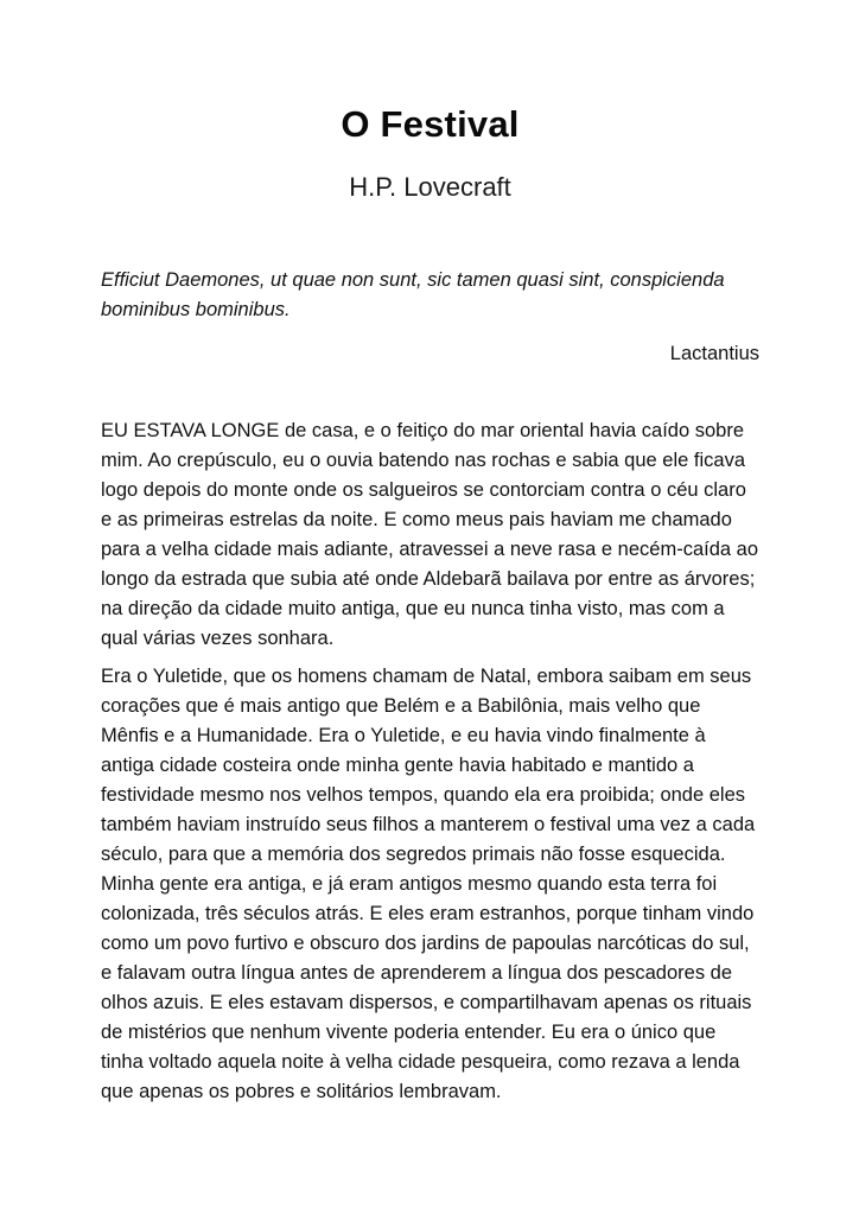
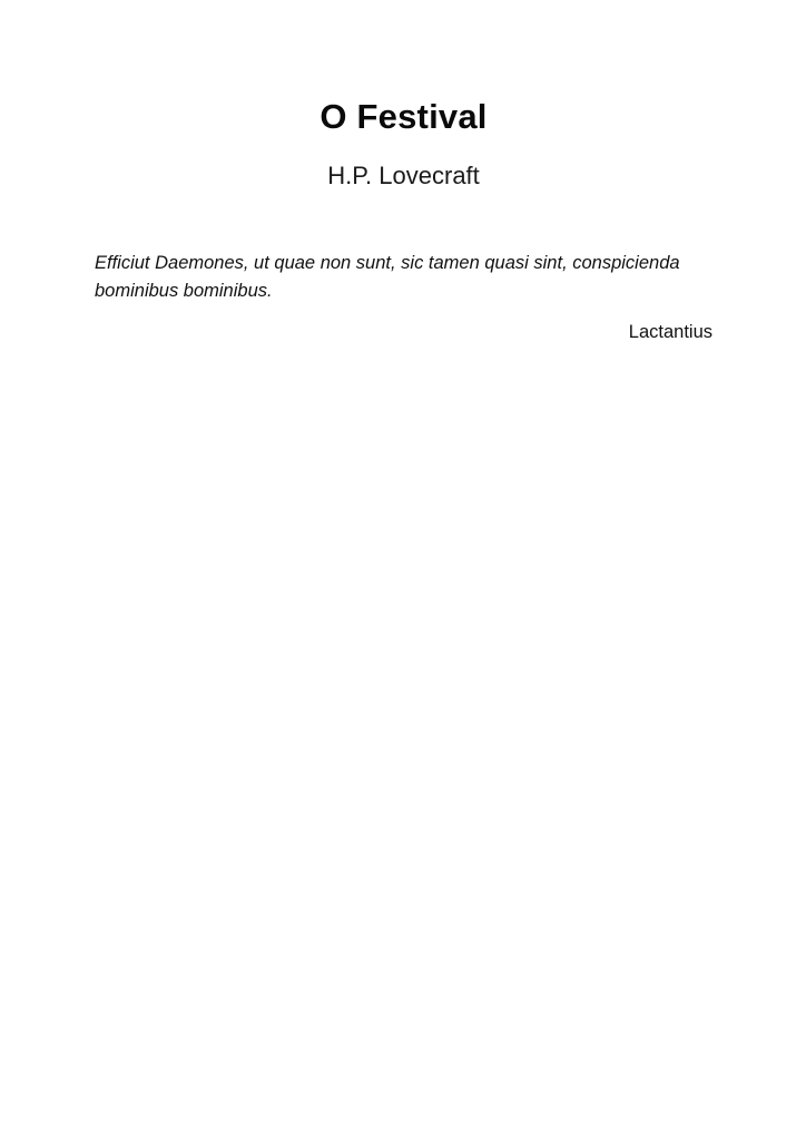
  O Festival
  H.P. Lovecraft
  Efficiut Daemones, ut quae non sunt, sic tamen quasi sint, conspicienda bominibus bominibus.
  Lactantius
- EU ESTAVA LONGE de casa, e o feitiço do mar oriental havia caído sobre mim. Ao crepúsculo, eu o ouvia batendo nas rochas e sabia que ele ficava logo depois do monte onde os salgueiros se contorciam contra o céu claro e as primeiras estrelas da noite. E como meus pais haviam me chamado para a velha cidade mais adiante, atravessei a neve rasa e necém-caída ao longo da estrada que subia até onde Aldebarã bailava por entre as árvores; na direção da cidade muito antiga, que eu nunca tinha visto, mas com a qual várias vezes sonhara.
- Era o Yuletide, que os homens chamam de Natal, embora saibam em seus corações que é mais antigo que Belém e a Babilônia, mais velho que Mênfis e a Humanidade. Era o Yuletide, e eu havia vindo finalmente à antiga cidade costeira onde minha gente havia habitado e mantido a festividade mesmo nos velhos tempos, quando ela era proibida; onde eles também haviam instruído seus filhos a manterem o festival uma vez a cada século, para que a memória dos segredos primais não fosse esquecida. Minha gente era antiga, e já eram antigos mesmo quando esta terra foi colonizada, três séculos atrás. E eles eram estranhos, porque tinham vindo como um povo furtivo e obscuro dos jardins de papoulas narcóticas do sul, e falavam outra língua antes de aprenderem a língua dos pescadores de olhos azuis. E eles estavam dispersos, e compartilhavam apenas os rituais de mistérios que nenhum vivente poderia entender. Eu era o único que tinha voltado aquela noite à velha cidade pesqueira, como rezava a lenda que apenas os pobres e solitários lembravam.
